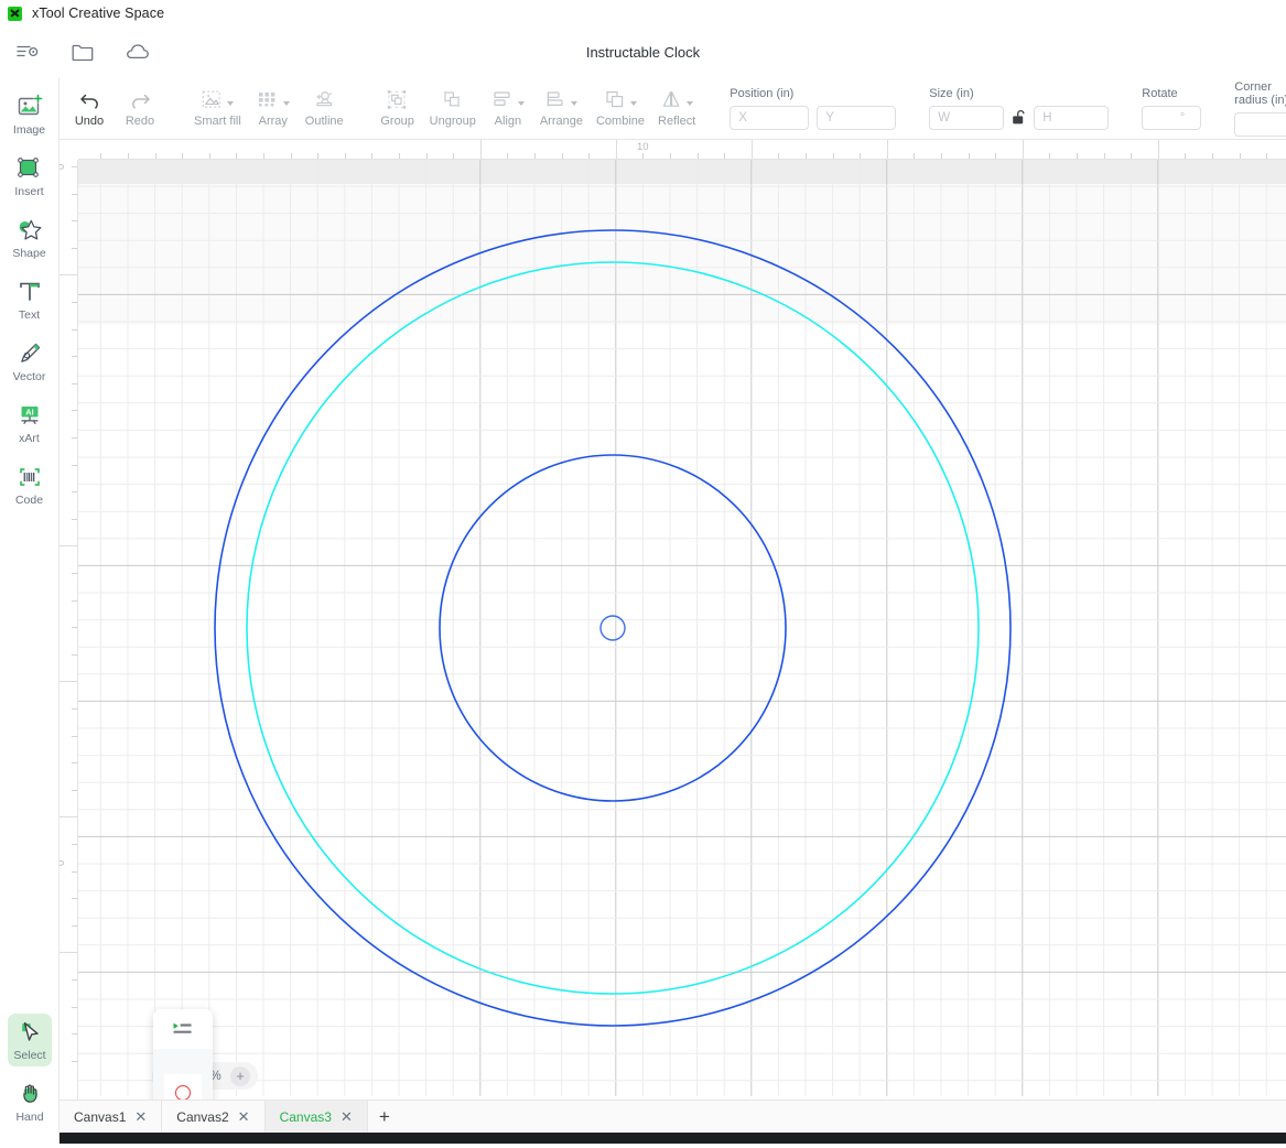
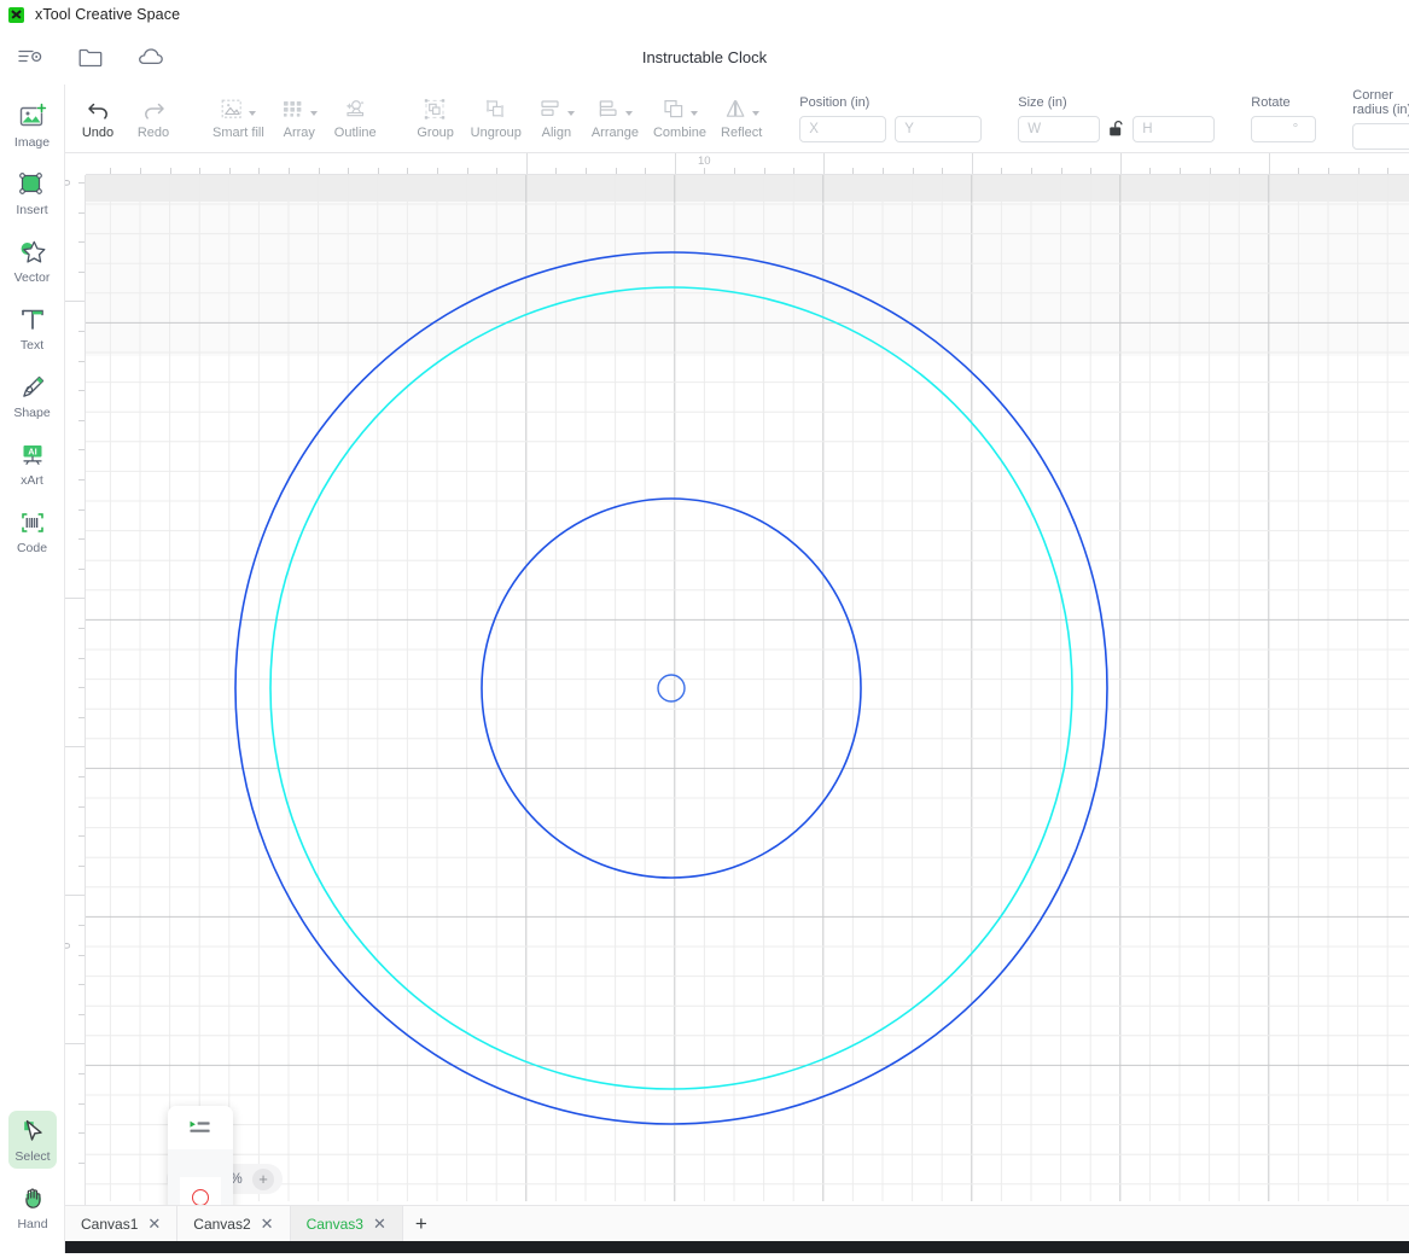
  xTool Creative Space
  Instructable Clock
  Image
  Insert
- Shape
+ Vector
  Text
- Vector
+ Shape
  AI
  xArt
  Code
  Select
  Hand
  Undo
  Redo
  Smart fill
  Array
  Outline
  Group
  Ungroup
  Align
  Arrange
  Combine
  Reflect
  Position (in)
  X
  Y
  Size (in)
  W
  H
  Rotate
  °
  Corner radius (in
  10
  +
  Canvas1
  ✕
  Canvas2
  ✕
  Canvas3
  ✕
  +
